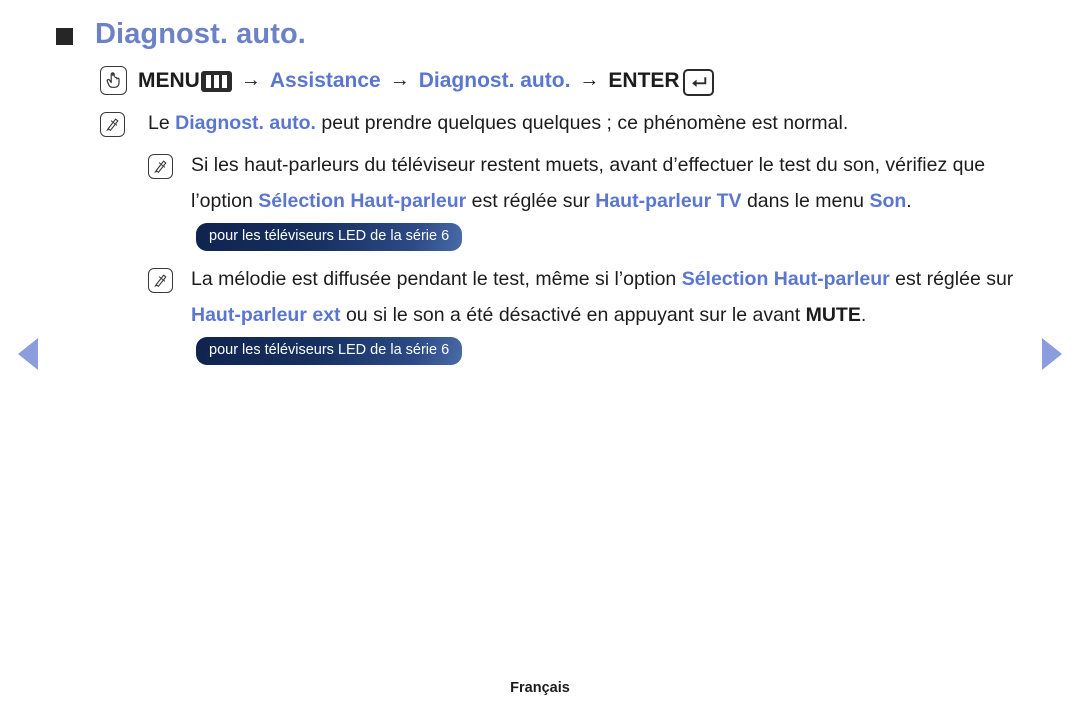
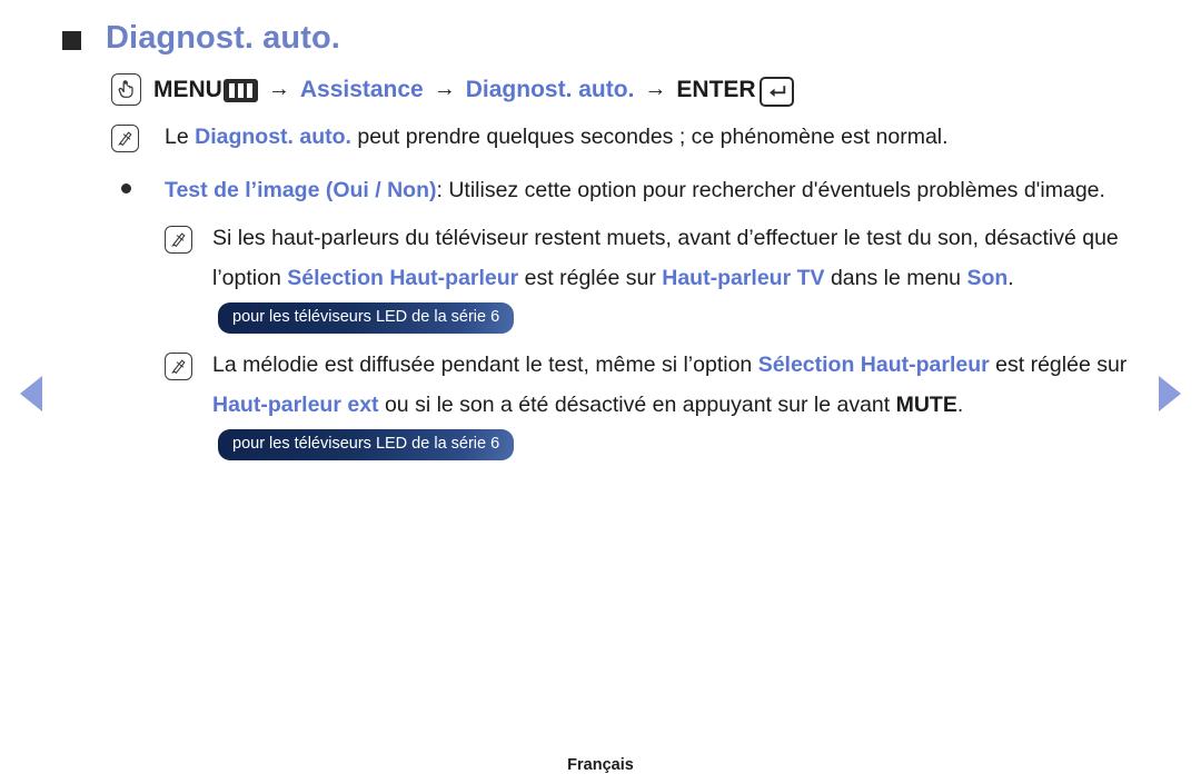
  Diagnost. auto.
  MENU
  →
  Assistance
  →
  Diagnost. auto.
  →
  ENTER
- Le Diagnost. auto. peut prendre quelques quelques ; ce phénomène est normal.
+ Le Diagnost. auto. peut prendre quelques secondes ; ce phénomène est normal.
+ Test de l’image (Oui / Non): Utilisez cette option pour rechercher d'éventuels problèmes d'image.
- Si les haut-parleurs du téléviseur restent muets, avant d’effectuer le test du son, vérifiez que l’option Sélection Haut-parleur est réglée sur Haut-parleur TV dans le menu Son.pour les téléviseurs LED de la série 6
+ Si les haut-parleurs du téléviseur restent muets, avant d’effectuer le test du son, désactivé que l’option Sélection Haut-parleur est réglée sur Haut-parleur TV dans le menu Son.pour les téléviseurs LED de la série 6
  La mélodie est diffusée pendant le test, même si l’option Sélection Haut-parleur est réglée sur Haut-parleur ext ou si le son a été désactivé en appuyant sur le avant MUTE.pour les téléviseurs LED de la série 6
  Français
